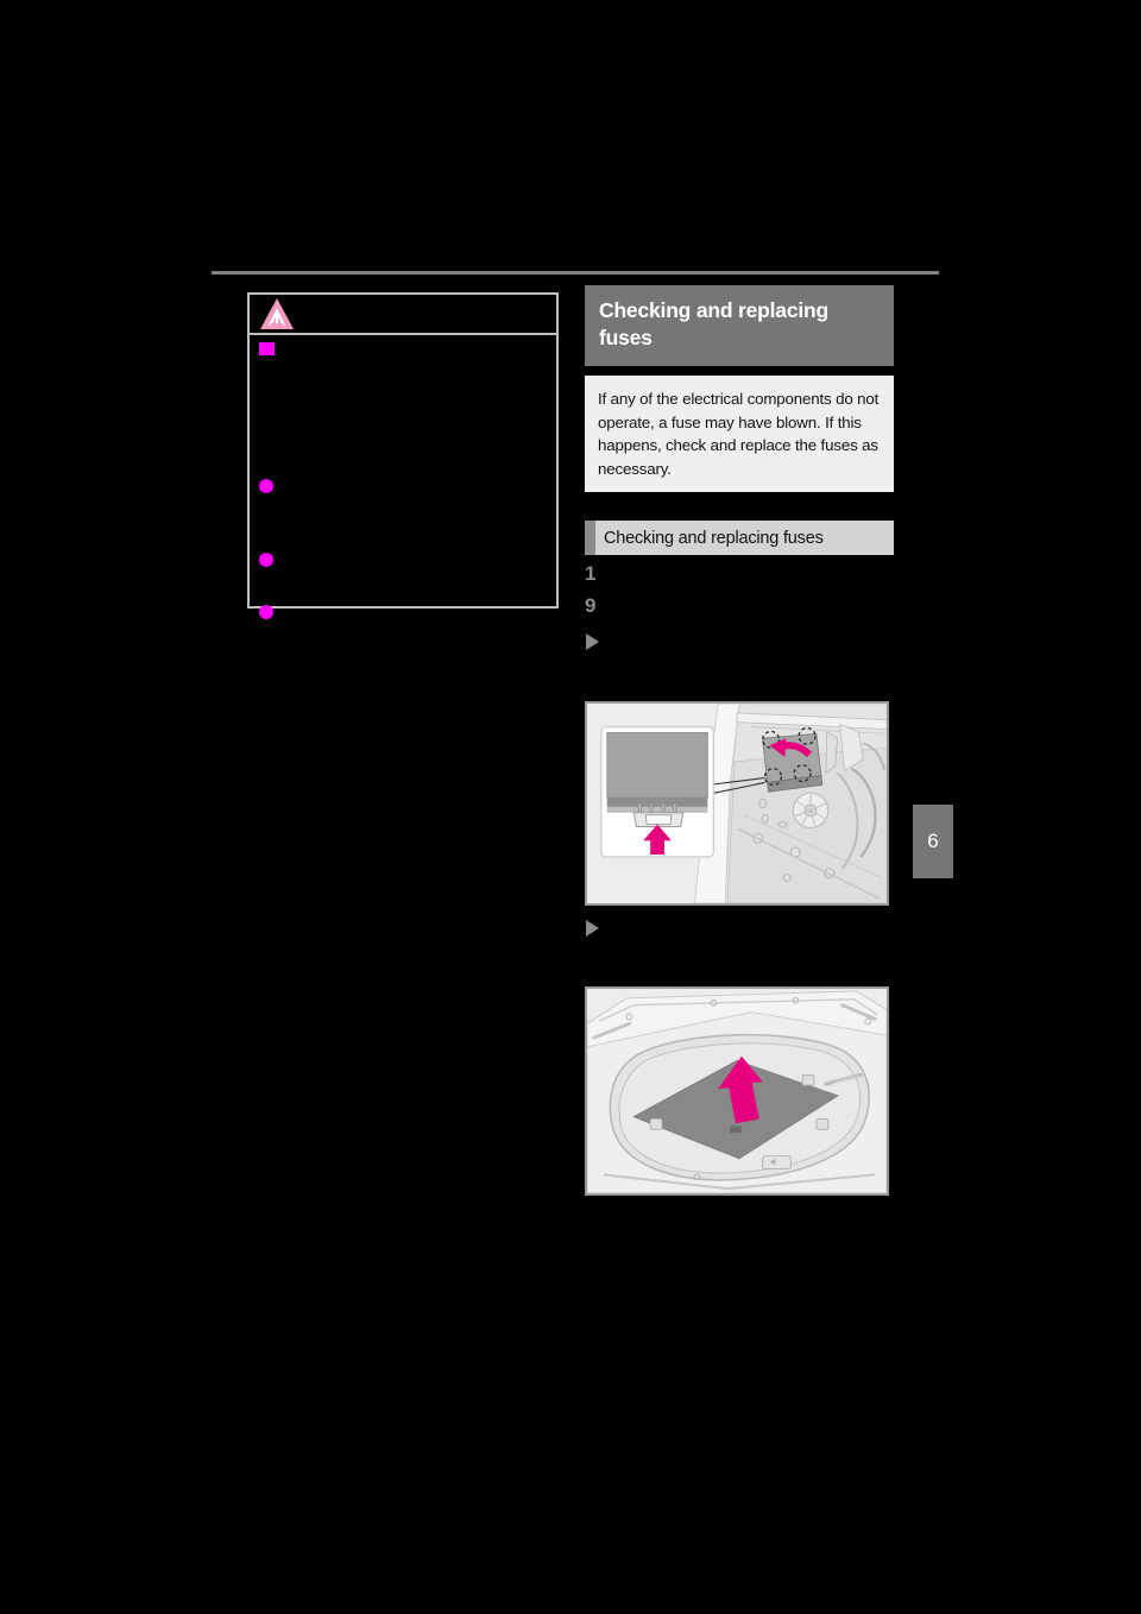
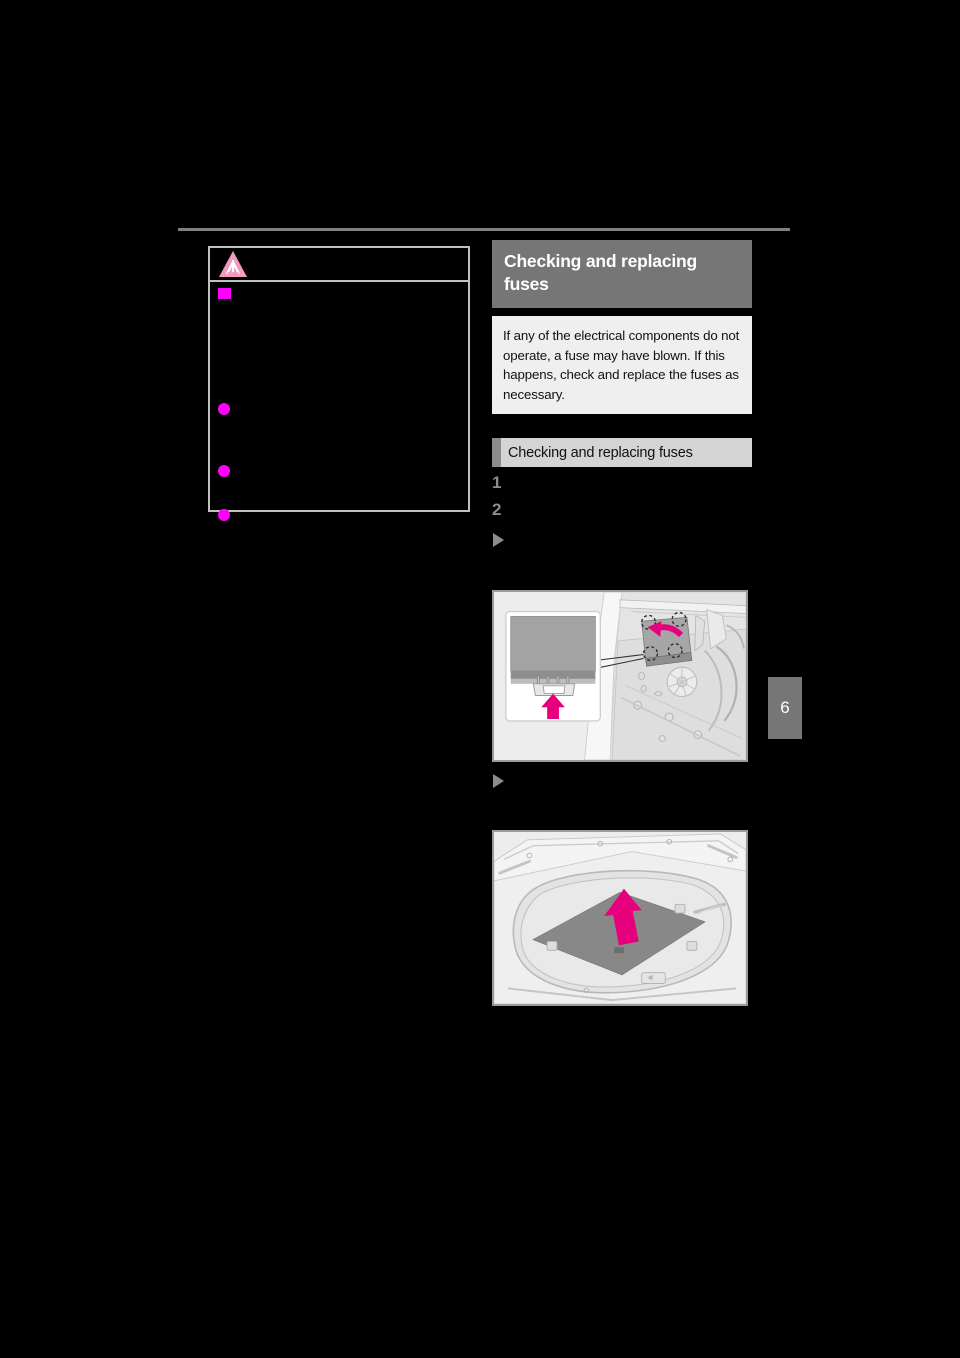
  Checking and replacing fuses
  If any of the electrical components do not operate, a fuse may have blown. If this happens, check and replace the fuses as necessary.
  Checking and replacing fuses
  1
- 9
+ 2
  6
